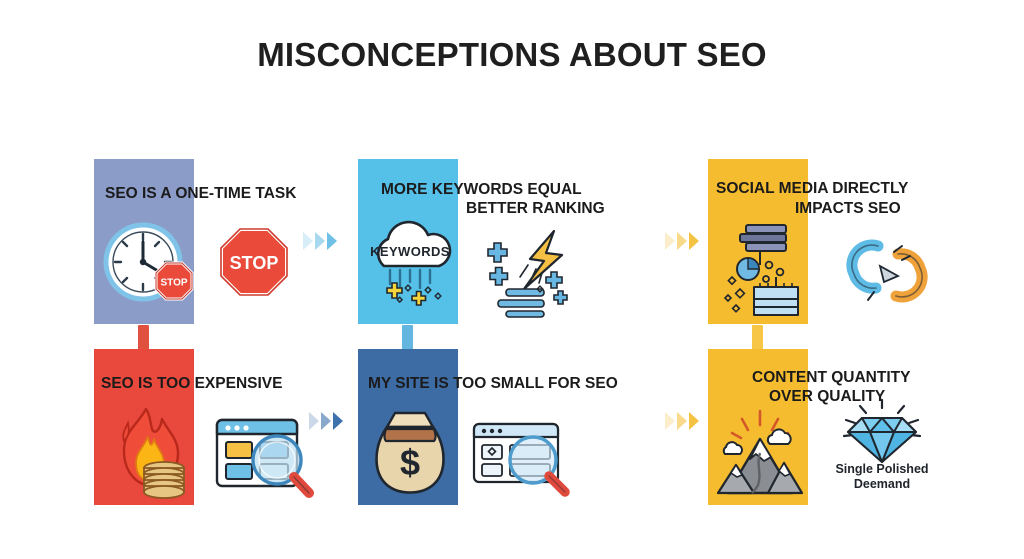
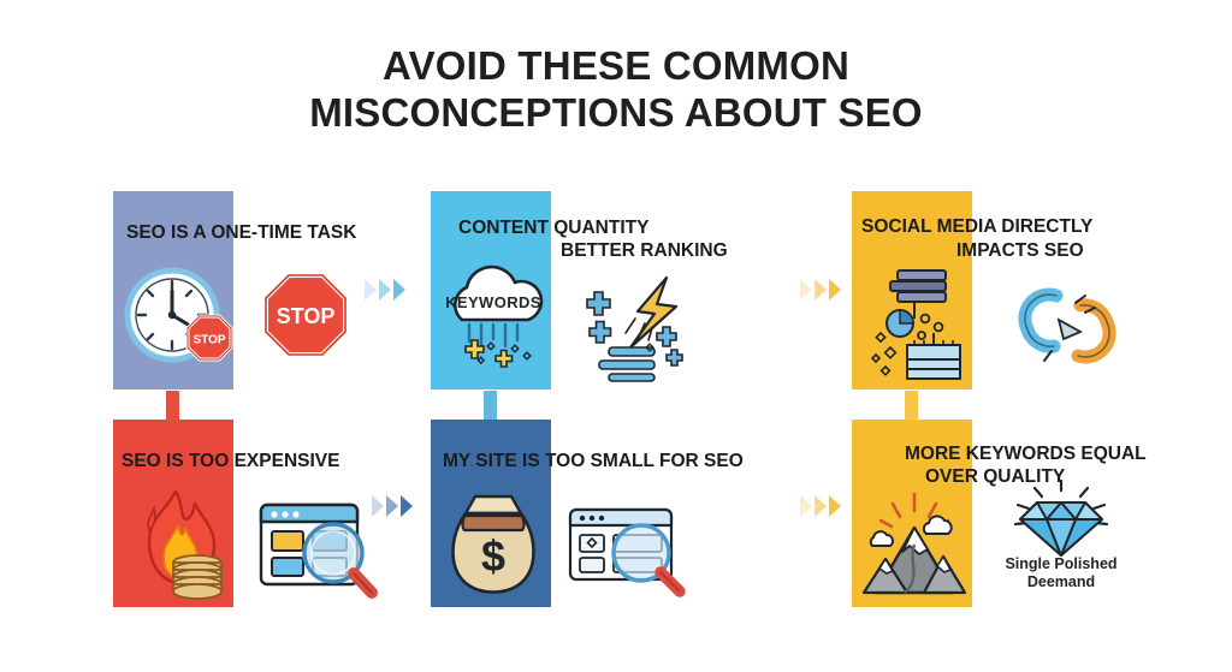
+ AVOID THESE COMMON
  MISCONCEPTIONS ABOUT SEO
  SEO IS A ONE-TIME TASK
  STOP
  STOP
- MORE KEYWORDS EQUAL
+ CONTENT QUANTITY
  BETTER RANKING
  KEYWORDS
  SOCIAL MEDIA DIRECTLY
  IMPACTS SEO
  SEO IS TOO EXPENSIVE
  MY SITE IS TOO SMALL FOR SEO
  $
- CONTENT QUANTITY
+ MORE KEYWORDS EQUAL
  OVER QUALITY
  Single Polished
  Deemand
